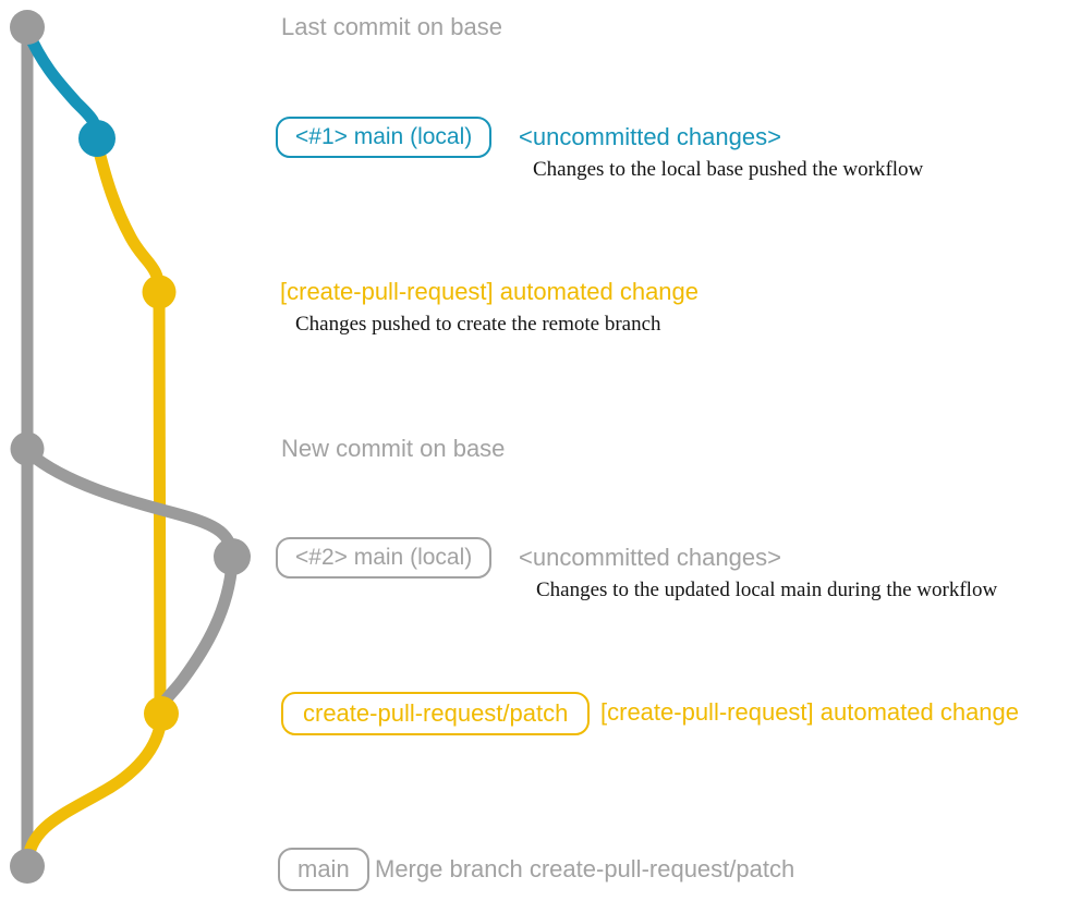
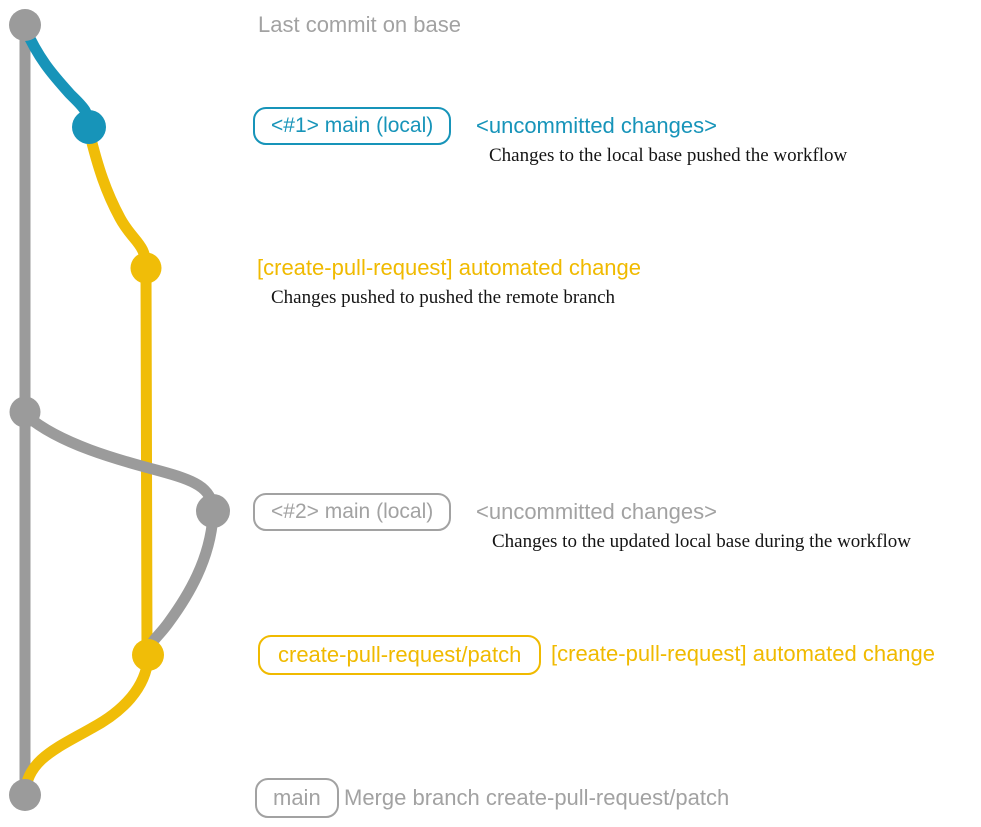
  Last commit on base
  <#1> main (local)
  <uncommitted changes>
  Changes to the local base pushed the workflow
  [create-pull-request] automated change
- Changes pushed to create the remote branch
+ Changes pushed to pushed the remote branch
- New commit on base
  <#2> main (local)
  <uncommitted changes>
- Changes to the updated local main during the workflow
+ Changes to the updated local base during the workflow
  create-pull-request/patch
  [create-pull-request] automated change
  main
  Merge branch create-pull-request/patch
